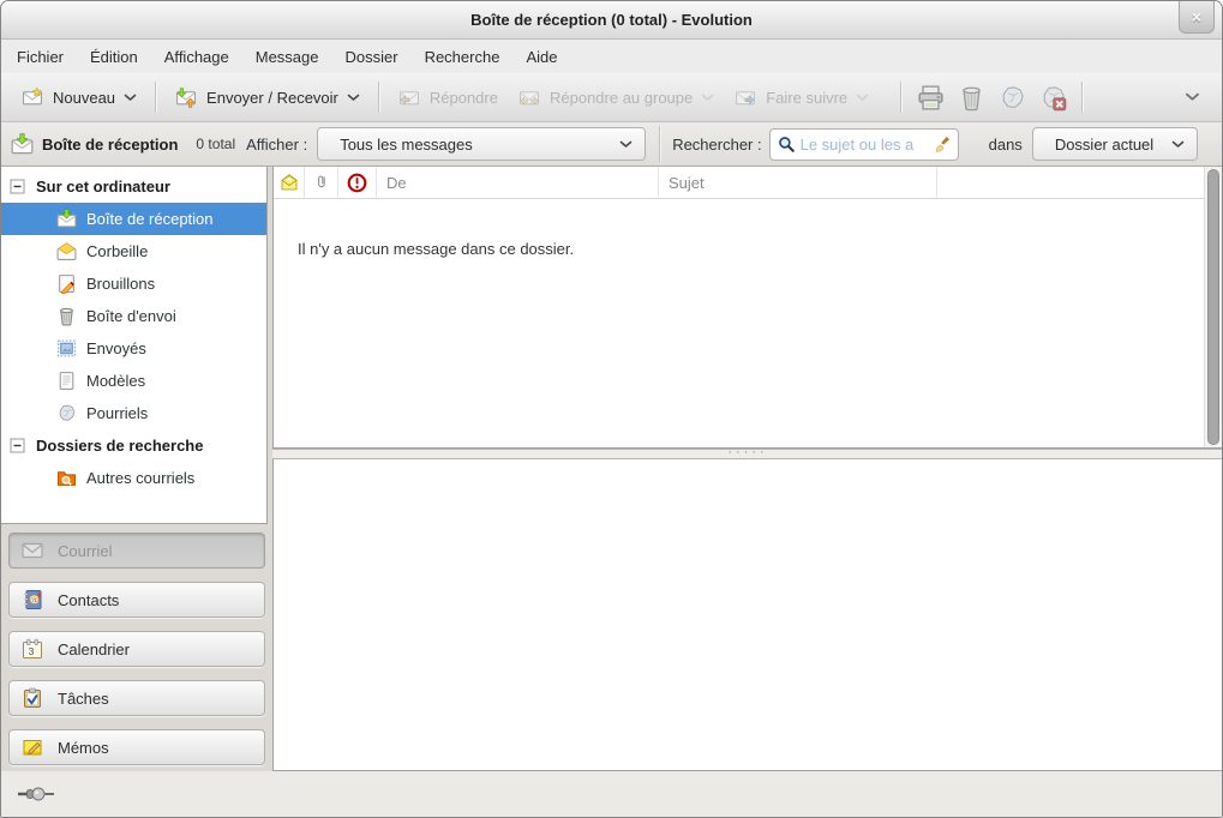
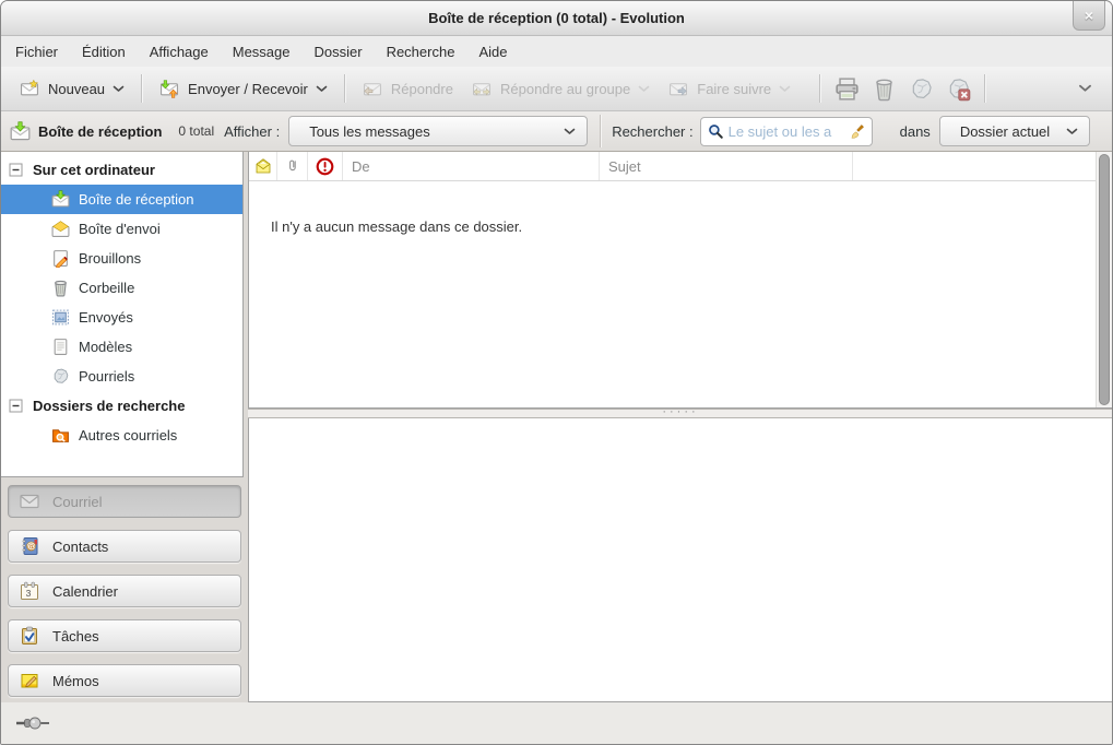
  Boîte de réception (0 total) - Evolution
  ×
  Fichier
  Édition
  Affichage
  Message
  Dossier
  Recherche
  Aide
  Nouveau
  Envoyer / Recevoir
  Répondre
  Répondre au groupe
  Faire suivre
  Boîte de réception
  0 total
  Afficher :
  Tous les messages
  Rechercher :
  Le sujet ou les a
  dans
  Dossier actuel
  Sur cet ordinateur
  Boîte de réception
- Corbeille
+ Boîte d'envoi
  Brouillons
- Boîte d'envoi
+ Corbeille
  Envoyés
  Modèles
  Pourriels
  Dossiers de recherche
  Autres courriels
  Courriel
  @
  Contacts
  3
  Calendrier
  Tâches
  Mémos
  De
  Sujet
  Il n'y a aucun message dans ce dossier.
  ·····
